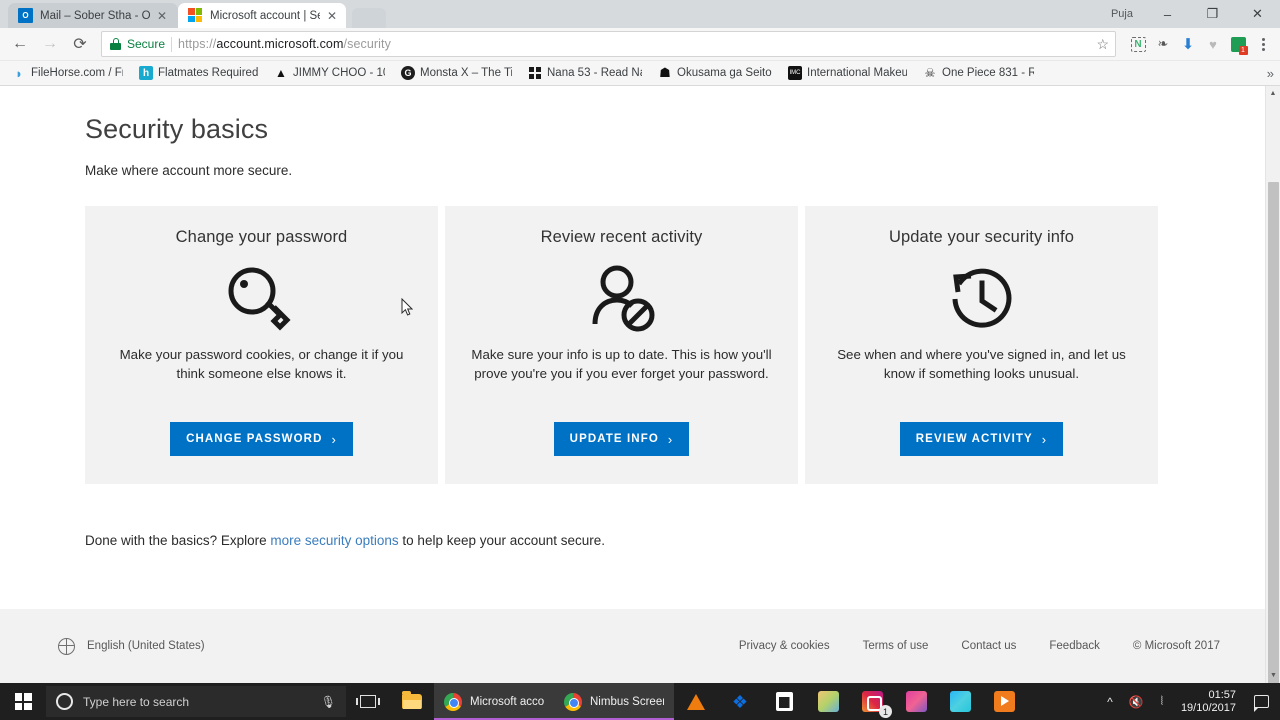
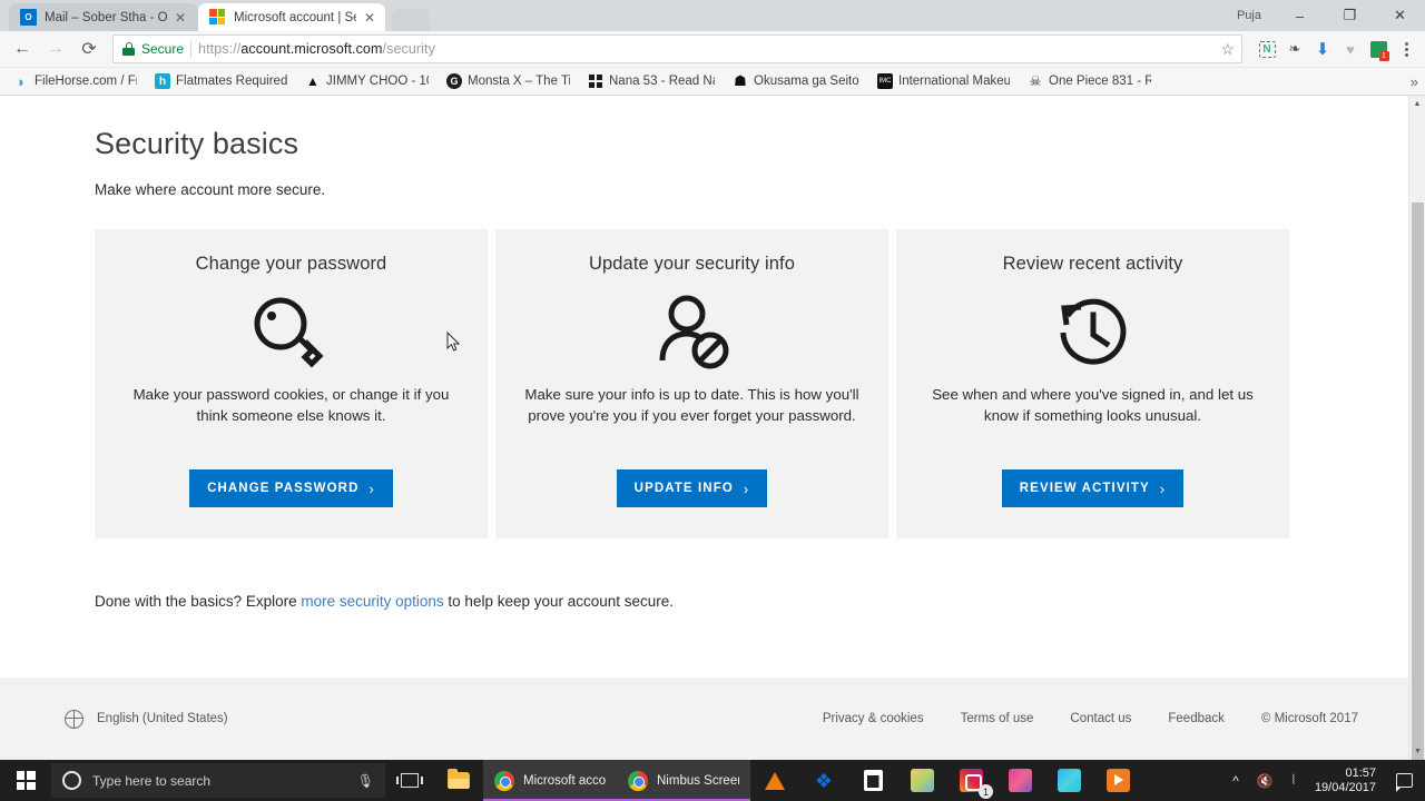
  O
  Mail – Sober Stha - O
  ✕
  Microsoft account | S
  ✕
  Puja
  –
  ❐
  ✕
  ←
  →
  ⟳
  Secure
  https://account.microsoft.com/security
  ☆
  N
  ❧
  ⬇
  ♥
  ◗
  FileHorse.com / F
  h
  Flatmates Required
  ▲
  JIMMY CHOO - 1
  G
  Monsta X – The Ti
  Nana 53 - Read N
  ☗
  Okusama ga Seito
  International Makeu
  ☠
  One Piece 831 - R
  »
  Security basics
  Make where account more secure.
  Change your password
  Make your password cookies, or change it if you think someone else knows it.
  CHANGE PASSWORD
  ›
- Review recent activity
+ Update your security info
  Make sure your info is up to date. This is how you'll prove you're you if you ever forget your password.
  UPDATE INFO
  ›
- Update your security info
+ Review recent activity
  See when and where you've signed in, and let us know if something looks unusual.
  REVIEW ACTIVITY
  ›
  Done with the basics? Explore more security options to help keep your account secure.
  English (United States)
  Privacy & cookies
  Terms of use
  Contact us
  Feedback
  © Microsoft 2017
  Type here to search
  🎙
  Microsoft acco
  ❖
  1
  ^
  🔇
  ⦚
  01:57
- 19/10/2017
+ 19/04/2017
